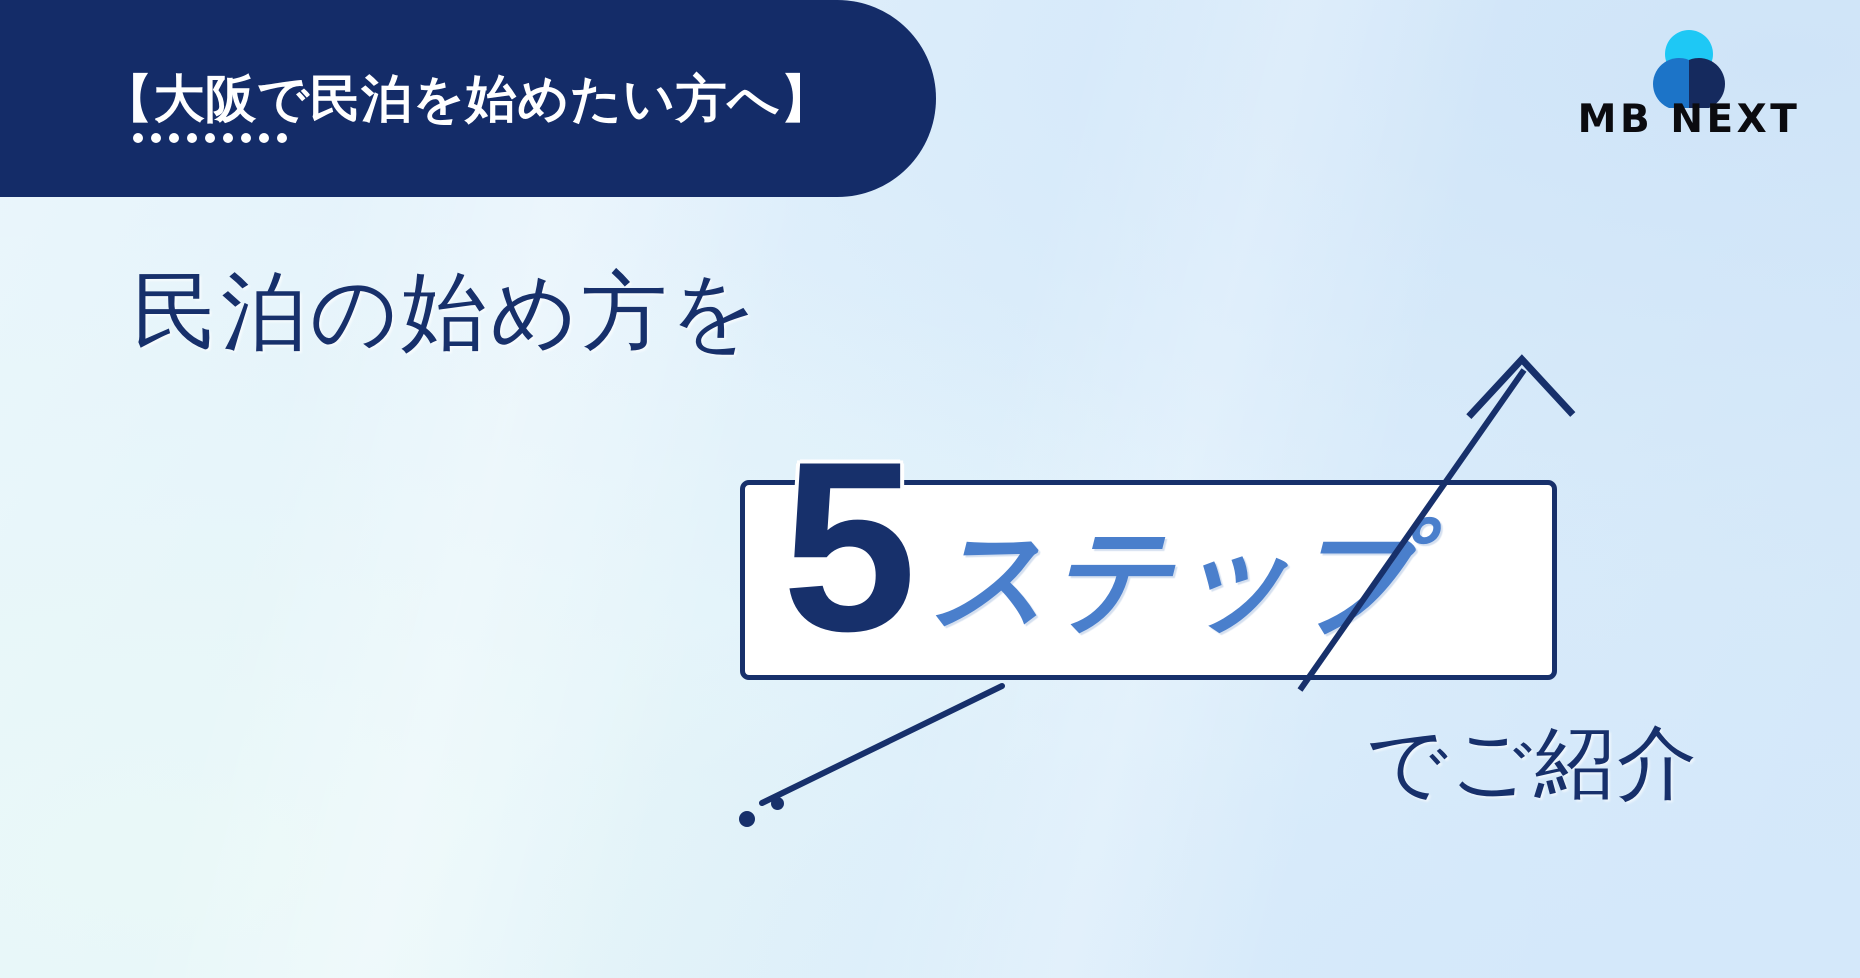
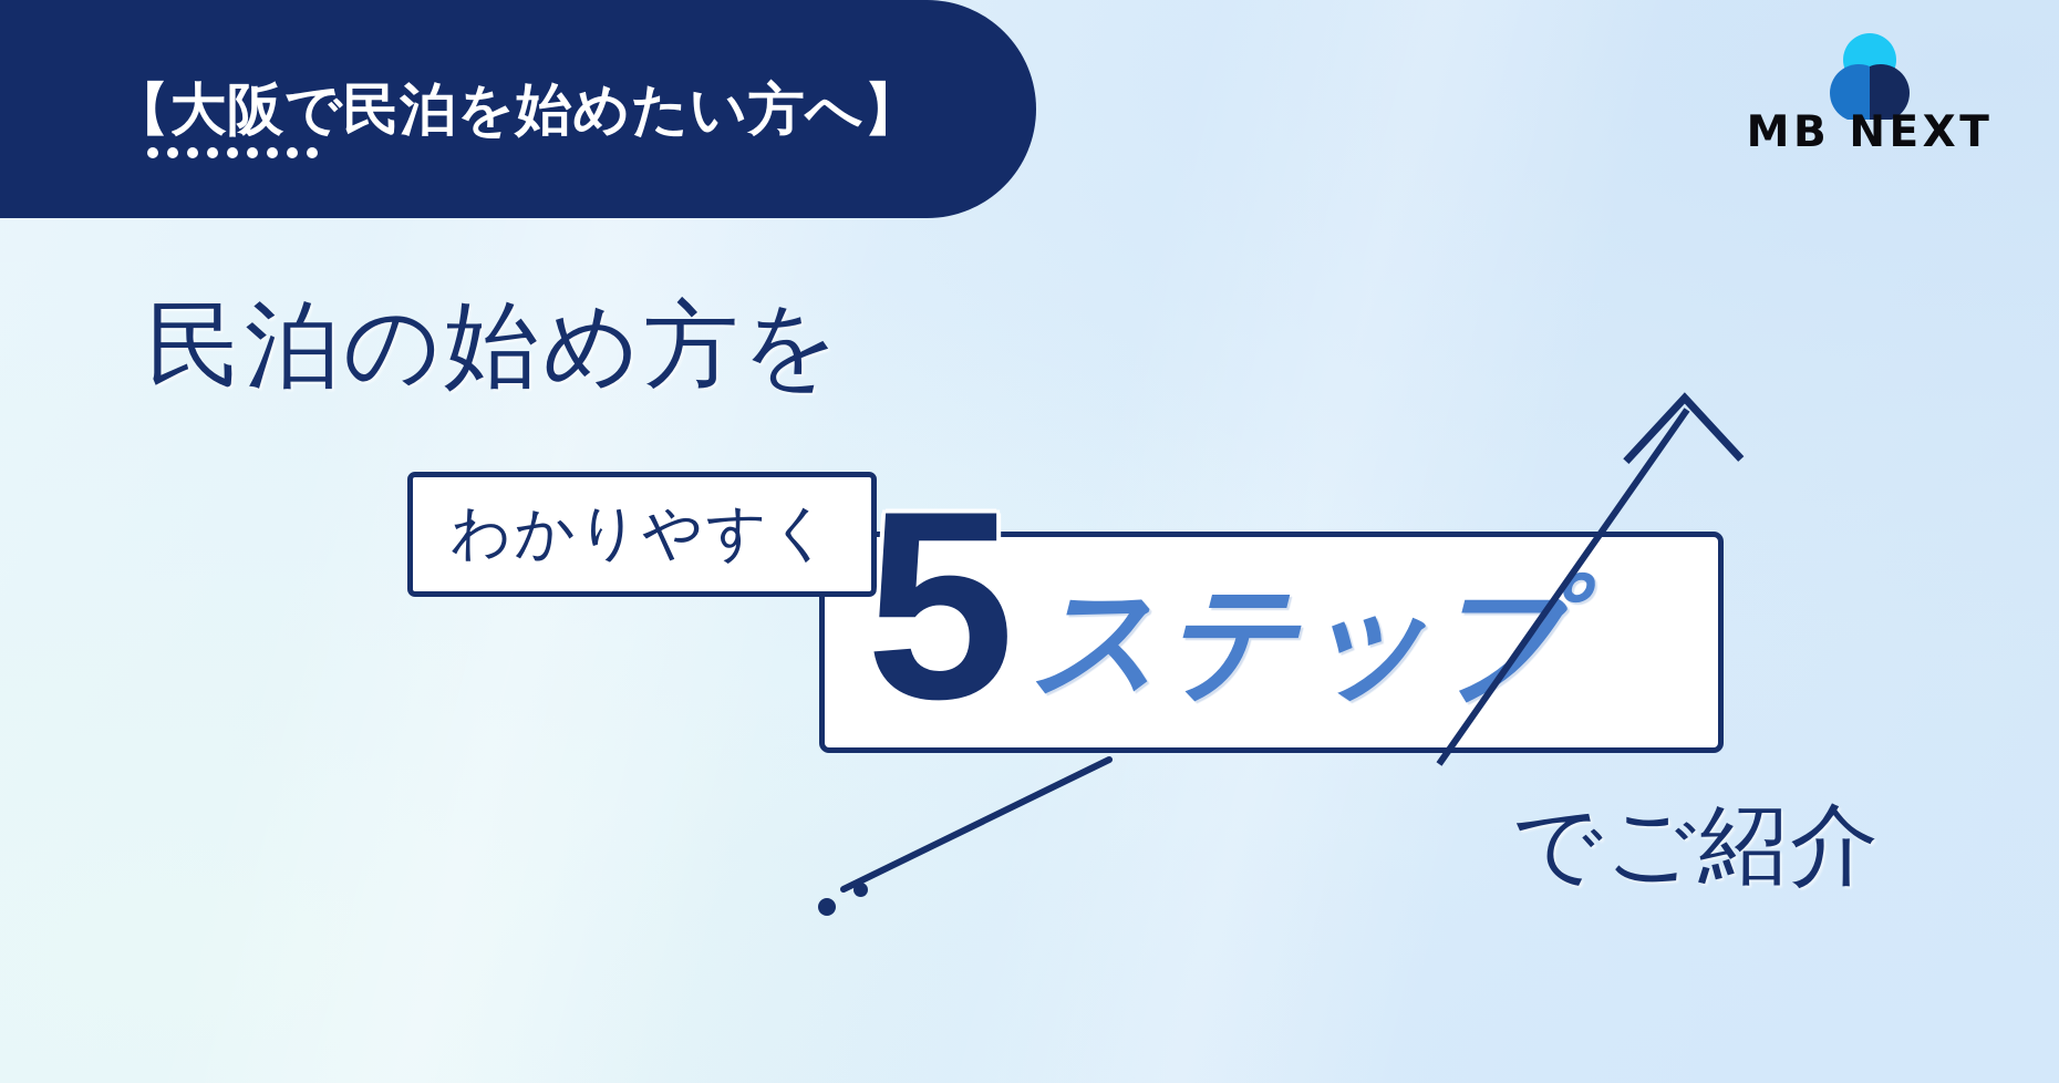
  【大阪で民泊を始めたい方へ】
  MB NEXT
  民泊の始め方を
+ わかりやすく
  5
  ステップ
  でご紹介
